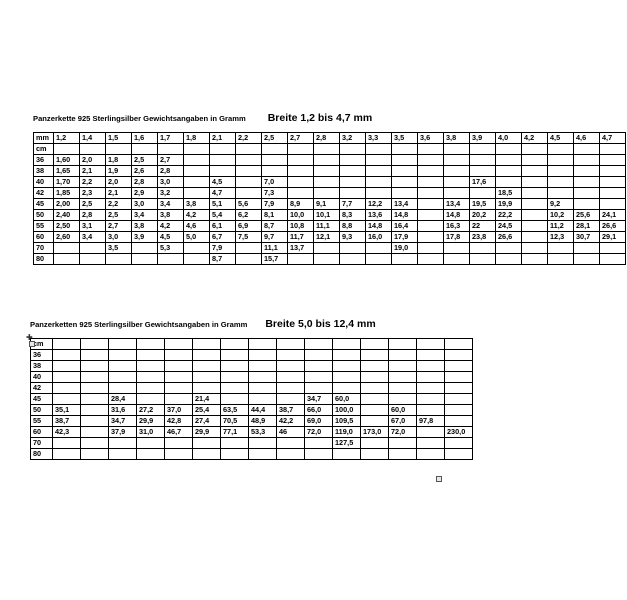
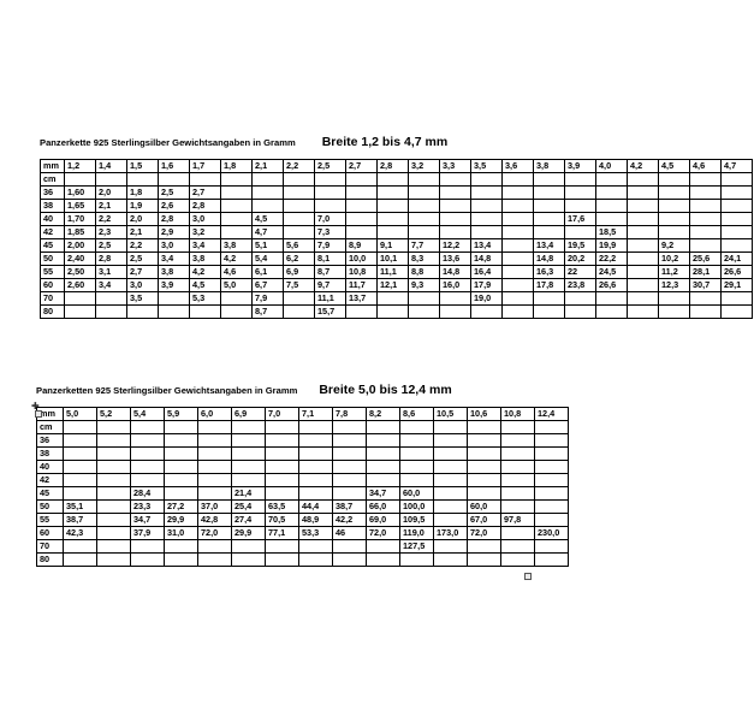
  Panzerkette 925 Sterlingsilber Gewichtsangaben in Gramm
  Breite 1,2 bis 4,7 mm
  mm	1,2	1,4	1,5	1,6	1,7	1,8	2,1	2,2	2,5	2,7	2,8	3,2	3,3	3,5	3,6	3,8	3,9	4,0	4,2	4,5	4,6	4,7
  cm
  36	1,60	2,0	1,8	2,5	2,7
  38	1,65	2,1	1,9	2,6	2,8
  40	1,70	2,2	2,0	2,8	3,0		4,5		7,0								17,6
  42	1,85	2,3	2,1	2,9	3,2		4,7		7,3									18,5
  45	2,00	2,5	2,2	3,0	3,4	3,8	5,1	5,6	7,9	8,9	9,1	7,7	12,2	13,4		13,4	19,5	19,9		9,2
  50	2,40	2,8	2,5	3,4	3,8	4,2	5,4	6,2	8,1	10,0	10,1	8,3	13,6	14,8		14,8	20,2	22,2		10,2	25,6	24,1
  55	2,50	3,1	2,7	3,8	4,2	4,6	6,1	6,9	8,7	10,8	11,1	8,8	14,8	16,4		16,3	22	24,5		11,2	28,1	26,6
  60	2,60	3,4	3,0	3,9	4,5	5,0	6,7	7,5	9,7	11,7	12,1	9,3	16,0	17,9		17,8	23,8	26,6		12,3	30,7	29,1
  70			3,5		5,3		7,9		11,1	13,7				19,0
  80							8,7		15,7
  Panzerketten 925 Sterlingsilber Gewichtsangaben in Gramm
  Breite 5,0 bis 12,4 mm
+ mm	5,0	5,2	5,4	5,9	6,0	6,9	7,0	7,1	7,8	8,2	8,6	10,5	10,6	10,8	12,4
  cm
  36
  38
  40
  42
  45			28,4			21,4				34,7	60,0
- 50	35,1		31,6	27,2	37,0	25,4	63,5	44,4	38,7	66,0	100,0		60,0
+ 50	35,1		23,3	27,2	37,0	25,4	63,5	44,4	38,7	66,0	100,0		60,0
  55	38,7		34,7	29,9	42,8	27,4	70,5	48,9	42,2	69,0	109,5		67,0	97,8
- 60	42,3		37,9	31,0	46,7	29,9	77,1	53,3	46	72,0	119,0	173,0	72,0		230,0
+ 60	42,3		37,9	31,0	72,0	29,9	77,1	53,3	46	72,0	119,0	173,0	72,0		230,0
  70											127,5
  80
  ✚
